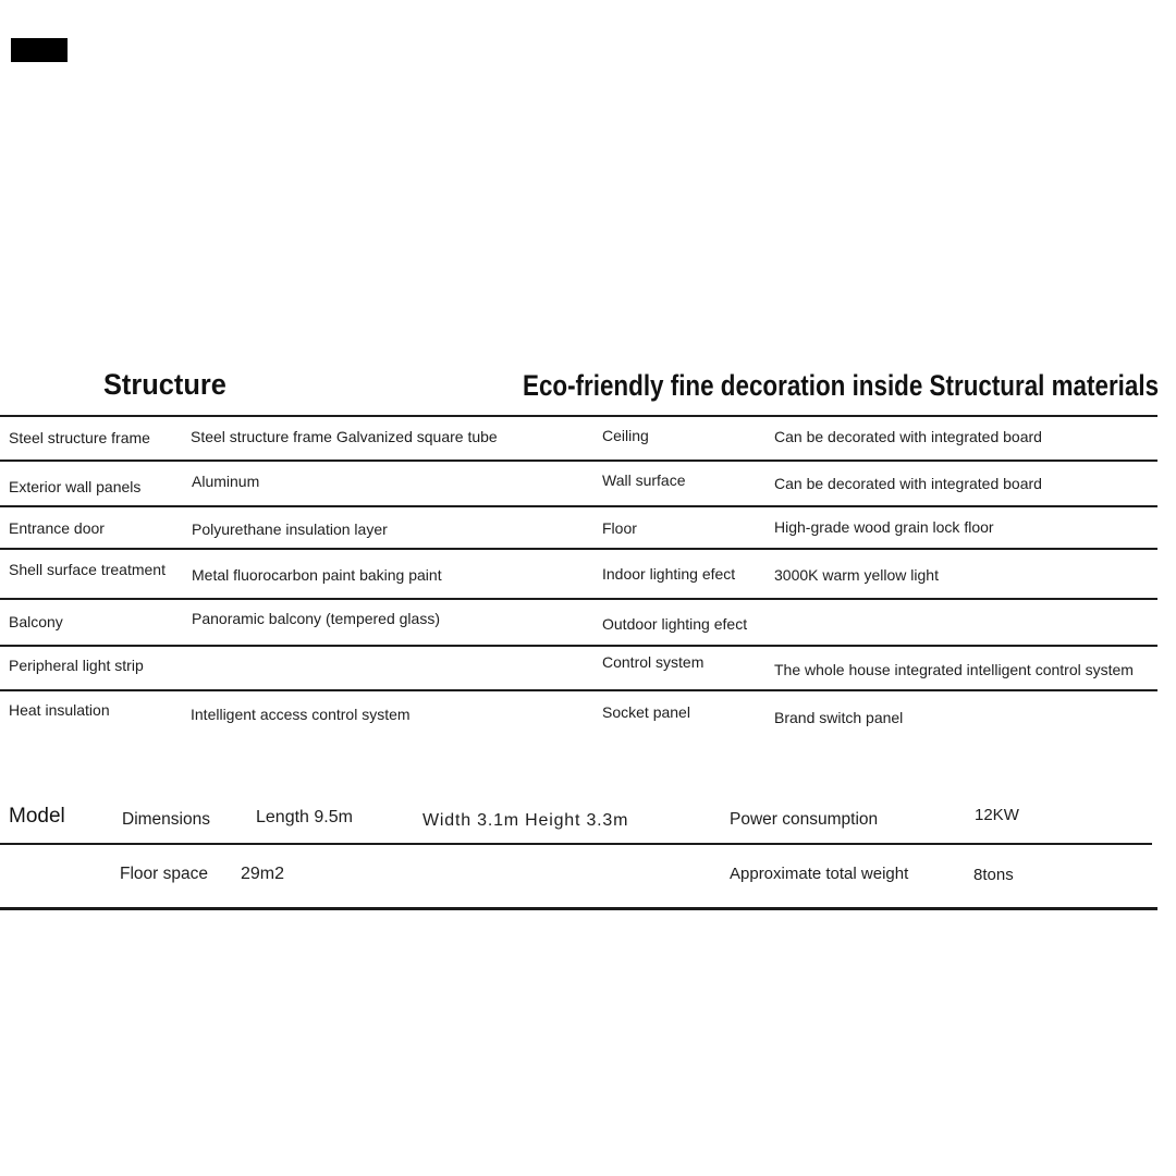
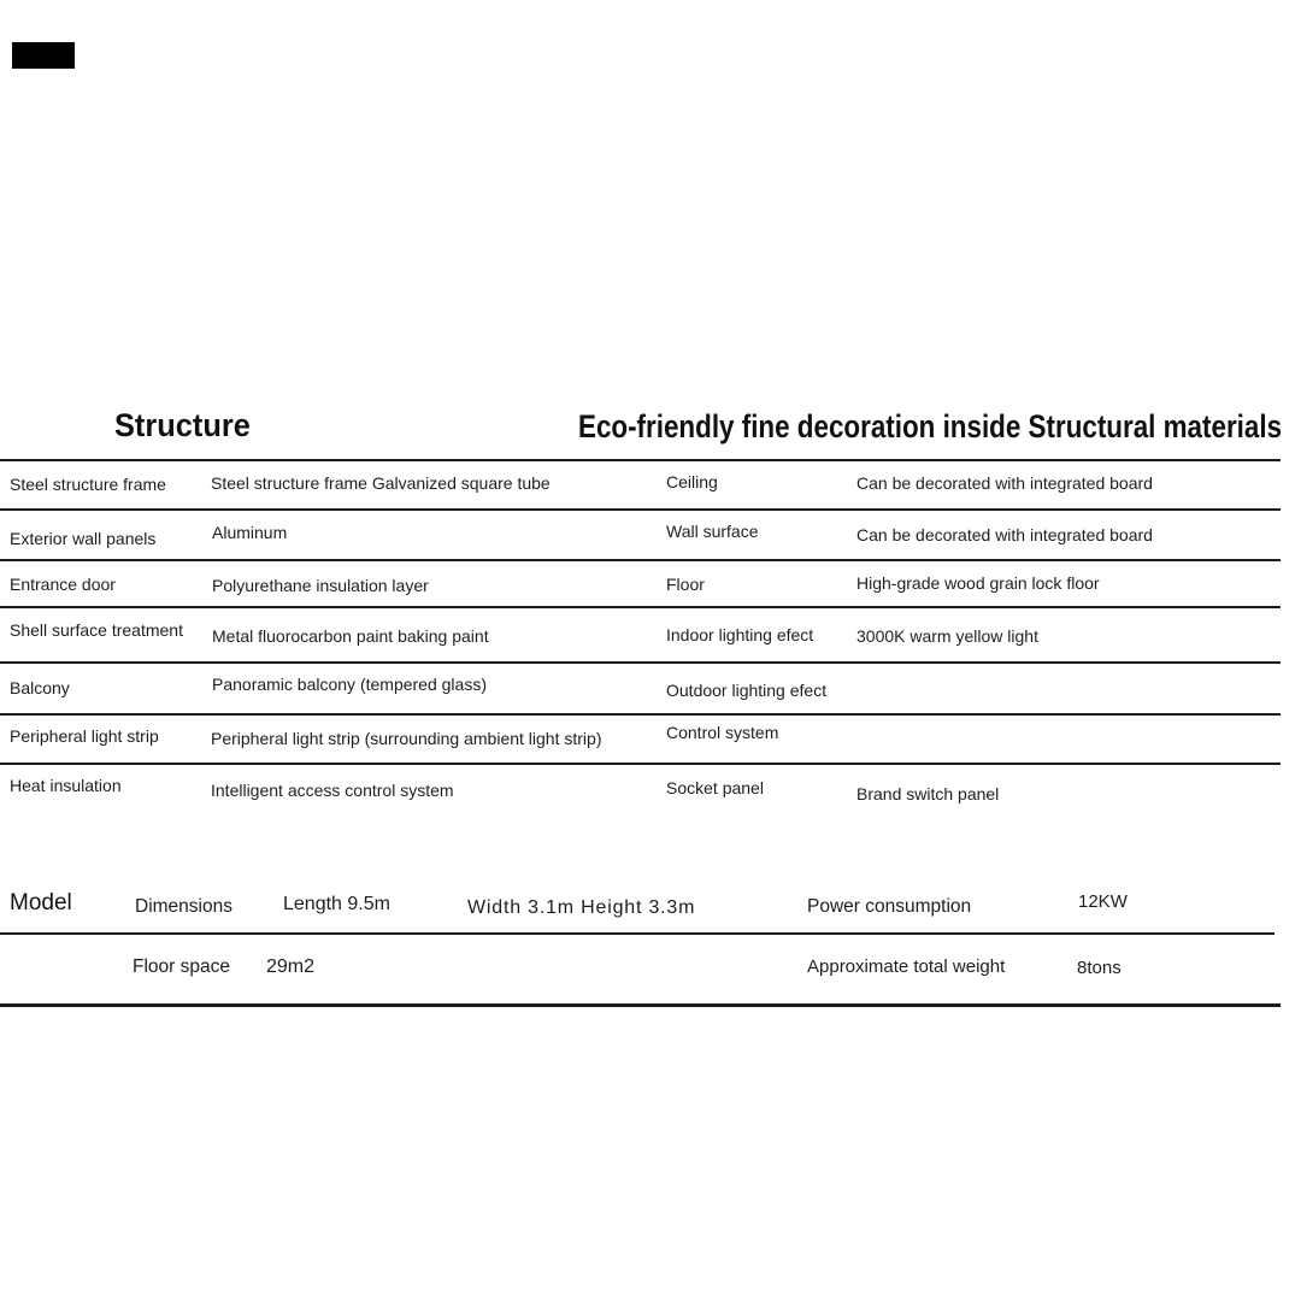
  Structure
  Eco-friendly fine decoration inside Structural materials
  Steel structure frame
  Steel structure frame Galvanized square tube
  Ceiling
  Can be decorated with integrated board
  Exterior wall panels
  Aluminum
  Wall surface
  Can be decorated with integrated board
  Entrance door
  Polyurethane insulation layer
  Floor
  High-grade wood grain lock floor
  Shell surface treatment
  Metal fluorocarbon paint baking paint
  Indoor lighting efect
  3000K warm yellow light
  Balcony
  Panoramic balcony (tempered glass)
  Outdoor lighting efect
  Peripheral light strip
+ Peripheral light strip (surrounding ambient light strip)
  Control system
- The whole house integrated intelligent control system
  Heat insulation
  Intelligent access control system
  Socket panel
  Brand switch panel
  Model
  Dimensions
  Length 9.5m
  Width 3.1m Height 3.3m
  Power consumption
  12KW
  Floor space
  29m2
  Approximate total weight
  8tons
